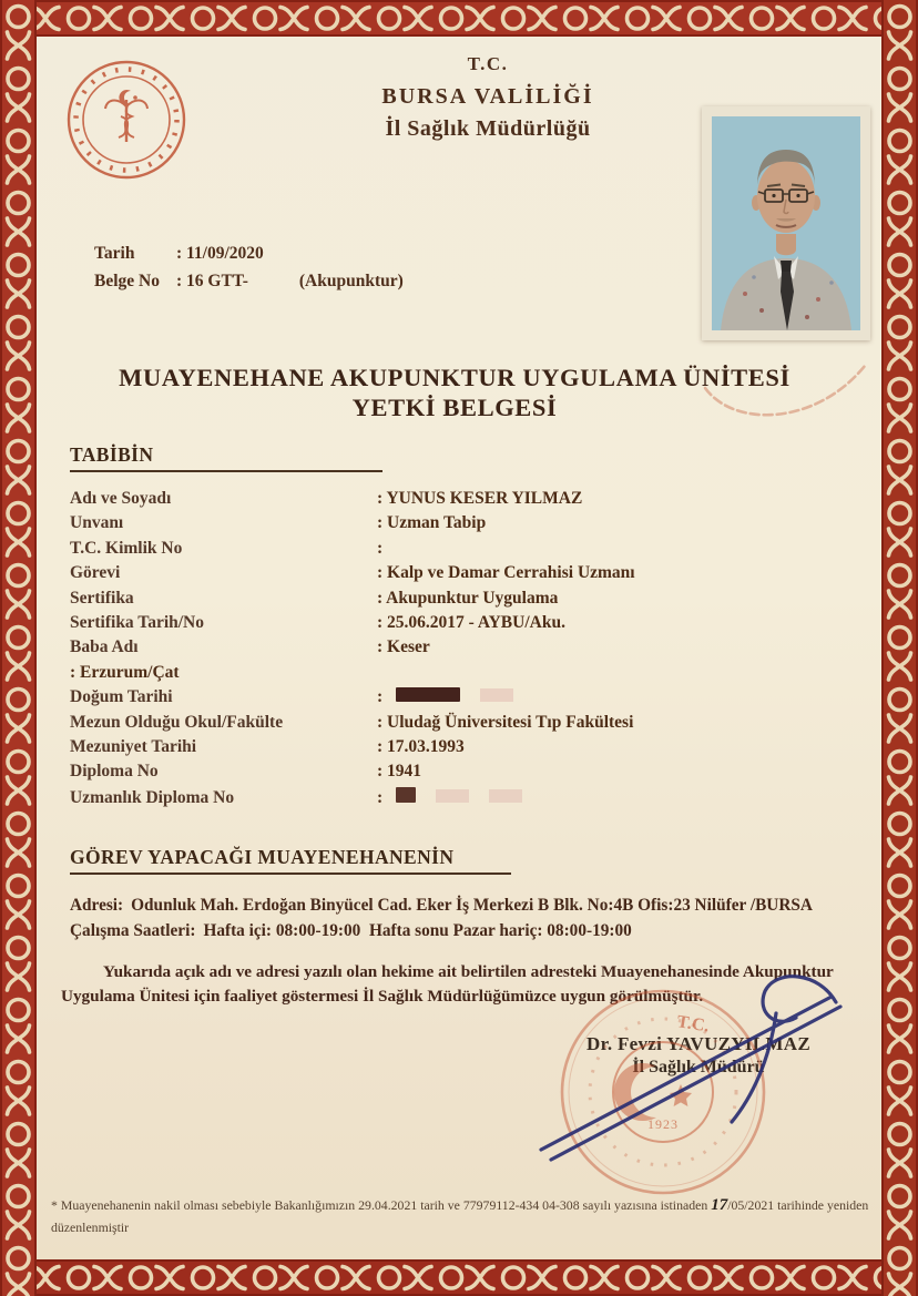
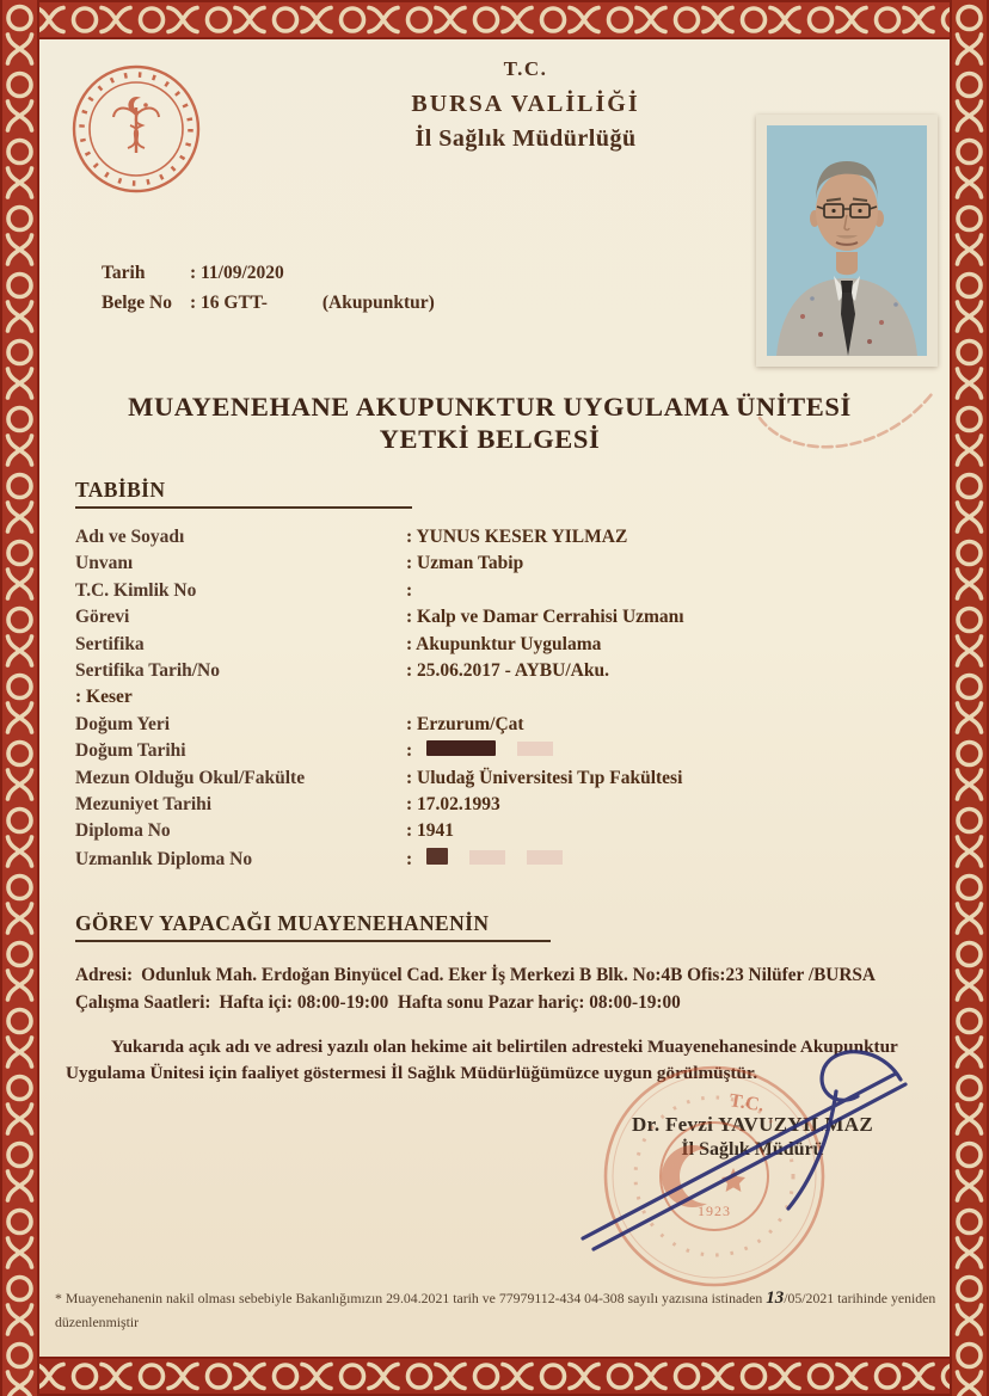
  T.C.
  BURSA VALİLİĞİ
  İl Sağlık Müdürlüğü
  Tarih : 11/09/2020
  Belge No : 16 GTT- (Akupunktur)
  MUAYENEHANE AKUPUNKTUR UYGULAMA ÜNİTESİ
  YETKİ BELGESİ
  TABİBİN
  Adı ve Soyadı
  : YUNUS KESER YILMAZ
  Unvanı
  : Uzman Tabip
  T.C. Kimlik No
  :
  Görevi
  : Kalp ve Damar Cerrahisi Uzmanı
  Sertifika
  : Akupunktur Uygulama
  Sertifika Tarih/No
  : 25.06.2017 - AYBU/Aku.
- Baba Adı
  : Keser
+ Doğum Yeri
  : Erzurum/Çat
  Doğum Tarihi
  :
  Mezun Olduğu Okul/Fakülte
  : Uludağ Üniversitesi Tıp Fakültesi
  Mezuniyet Tarihi
- : 17.03.1993
+ : 17.02.1993
  Diploma No
  : 1941
  Uzmanlık Diploma No
  :
  GÖREV YAPACAĞI MUAYENEHANENİN
  Adresi: Odunluk Mah. Erdoğan Binyücel Cad. Eker İş Merkezi B Blk. No:4B Ofis:23 Nilüfer /BURSA
  Çalışma Saatleri: Hafta içi: 08:00-19:00 Hafta sonu Pazar hariç: 08:00-19:00
  Yukarıda açık adı ve adresi yazılı olan hekime ait belirtilen adresteki Muayenehanesinde Akupunktur Uygulama Ünitesi için faaliyet göstermesi İl Sağlık Müdürlüğümüzce uygun görülmüştür.
  Dr. Fevzi YAVUZYILMAZ
  İl Sağlık Müdürü
  1923
- * Muayenehanenin nakil olması sebebiyle Bakanlığımızın 29.04.2021 tarih ve 77979112-434 04-308 sayılı yazısına istinaden 17/05/2021 tarihinde yeniden düzenlenmiştir
+ * Muayenehanenin nakil olması sebebiyle Bakanlığımızın 29.04.2021 tarih ve 77979112-434 04-308 sayılı yazısına istinaden 13/05/2021 tarihinde yeniden düzenlenmiştir
